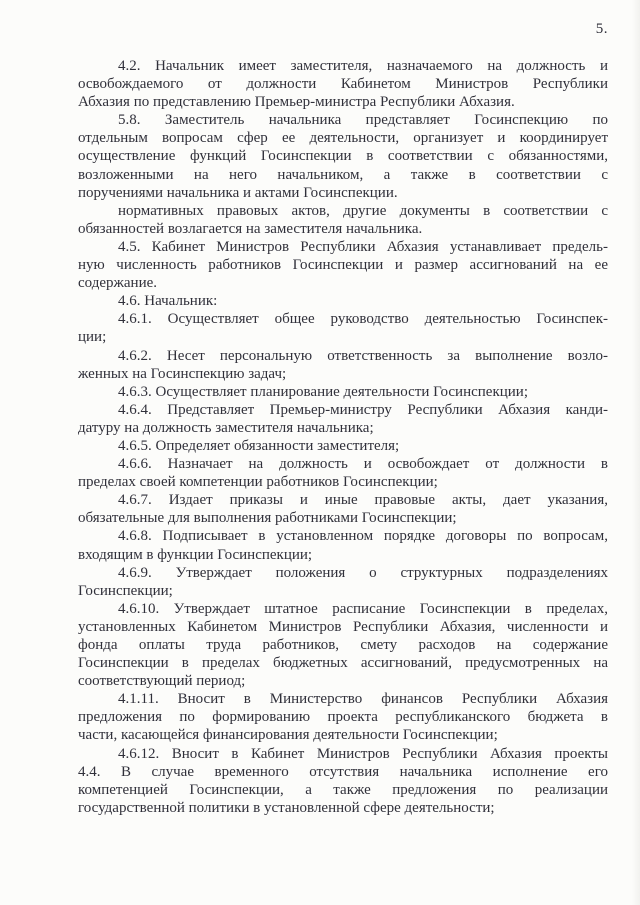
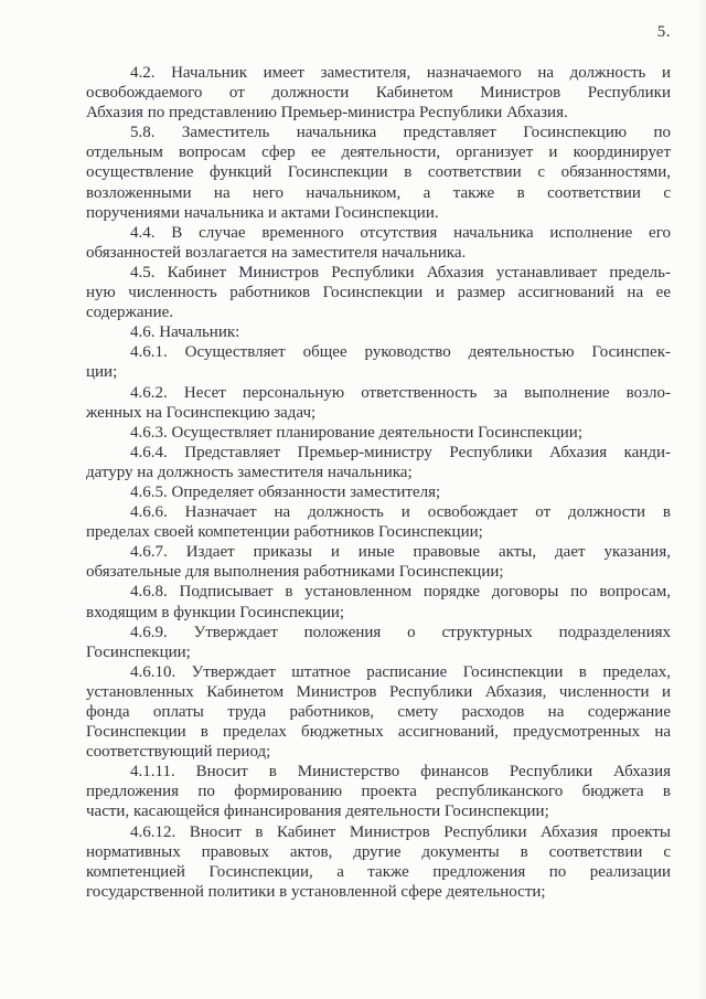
  5.
  4.2. Начальник имеет заместителя, назначаемого на должность и
  освобождаемого от должности Кабинетом Министров Республики
  Абхазия по представлению Премьер-министра Республики Абхазия.
  5.8. Заместитель начальника представляет Госинспекцию по
  отдельным вопросам сфер ее деятельности, организует и координирует
  осуществление функций Госинспекции в соответствии с обязанностями,
  возложенными на него начальником, а также в соответствии с
  поручениями начальника и актами Госинспекции.
- нормативных правовых актов, другие документы в соответствии с
+ 4.4. В случае временного отсутствия начальника исполнение его
  обязанностей возлагается на заместителя начальника.
  4.5. Кабинет Министров Республики Абхазия устанавливает предель-
  ную численность работников Госинспекции и размер ассигнований на ее
  содержание.
  4.6. Начальник:
  4.6.1. Осуществляет общее руководство деятельностью Госинспек-
  ции;
  4.6.2. Несет персональную ответственность за выполнение возло-
  женных на Госинспекцию задач;
  4.6.3. Осуществляет планирование деятельности Госинспекции;
  4.6.4. Представляет Премьер-министру Республики Абхазия канди-
  датуру на должность заместителя начальника;
  4.6.5. Определяет обязанности заместителя;
  4.6.6. Назначает на должность и освобождает от должности в
  пределах своей компетенции работников Госинспекции;
  4.6.7. Издает приказы и иные правовые акты, дает указания,
  обязательные для выполнения работниками Госинспекции;
  4.6.8. Подписывает в установленном порядке договоры по вопросам,
  входящим в функции Госинспекции;
  4.6.9. Утверждает положения о структурных подразделениях
  Госинспекции;
  4.6.10. Утверждает штатное расписание Госинспекции в пределах,
  установленных Кабинетом Министров Республики Абхазия, численности и
  фонда оплаты труда работников, смету расходов на содержание
  Госинспекции в пределах бюджетных ассигнований, предусмотренных на
  соответствующий период;
  4.1.11. Вносит в Министерство финансов Республики Абхазия
  предложения по формированию проекта республиканского бюджета в
  части, касающейся финансирования деятельности Госинспекции;
  4.6.12. Вносит в Кабинет Министров Республики Абхазия проекты
- 4.4. В случае временного отсутствия начальника исполнение его
+ нормативных правовых актов, другие документы в соответствии с
  компетенцией Госинспекции, а также предложения по реализации
  государственной политики в установленной сфере деятельности;
